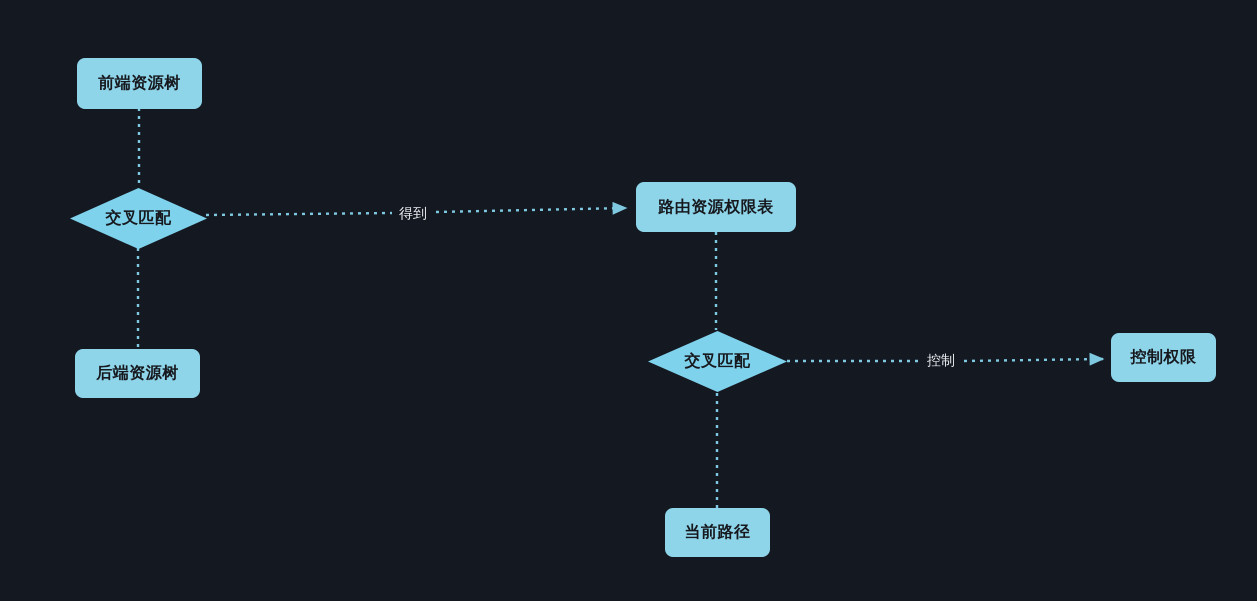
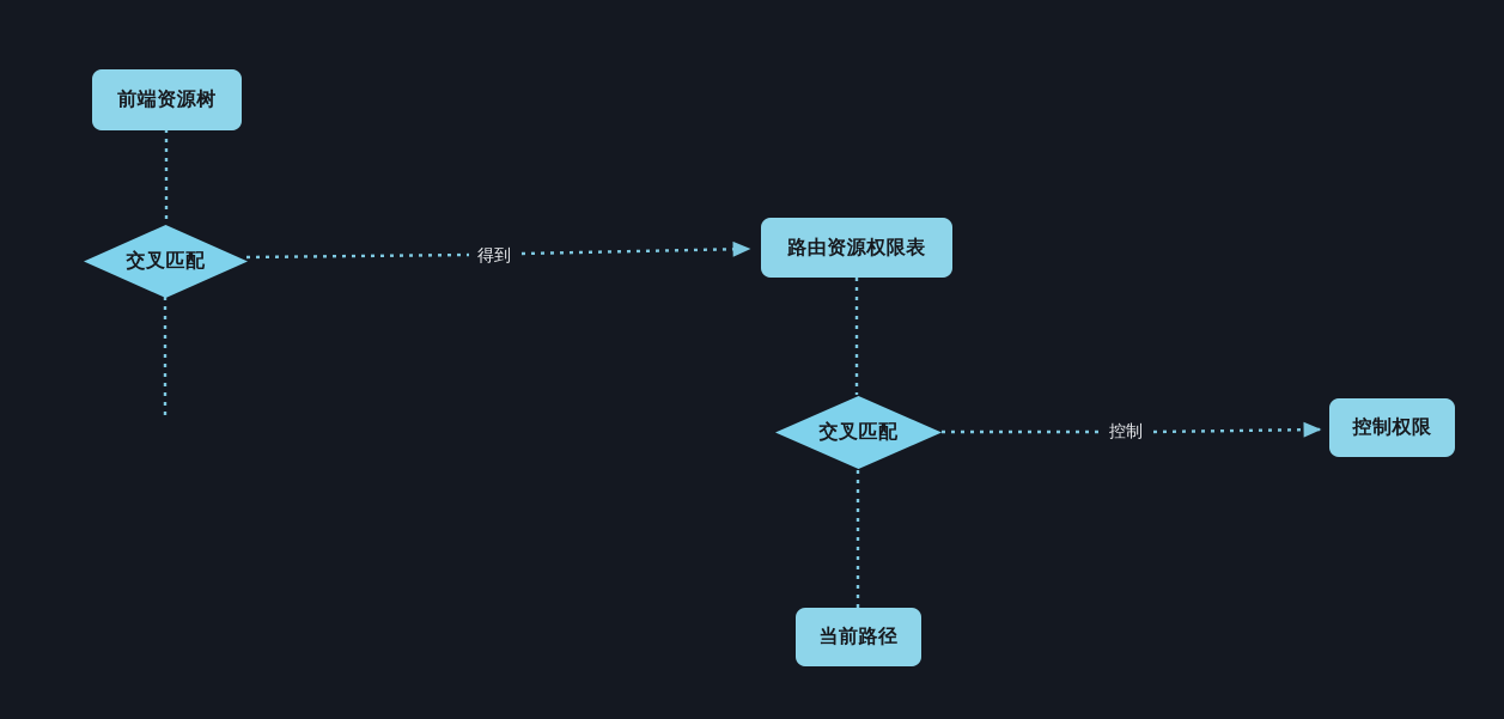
  前端资源树
  交叉匹配
- 后端资源树
  路由资源权限表
  交叉匹配
  当前路径
  控制权限
  得到
  控制
